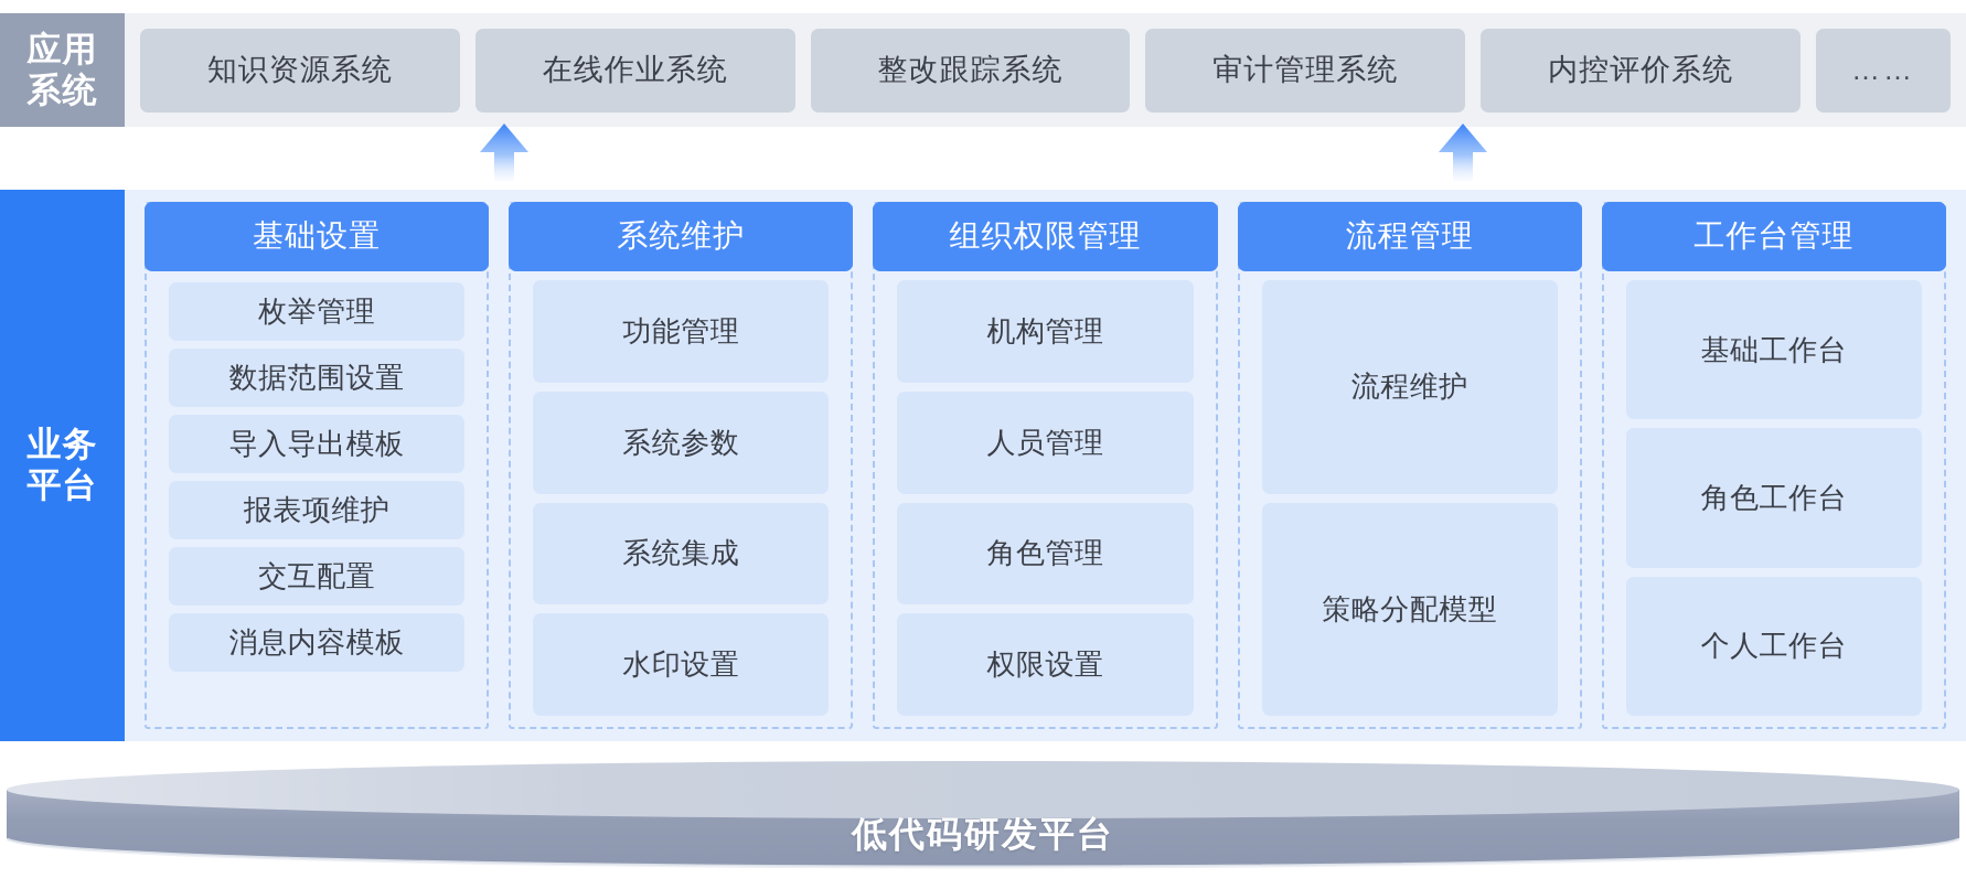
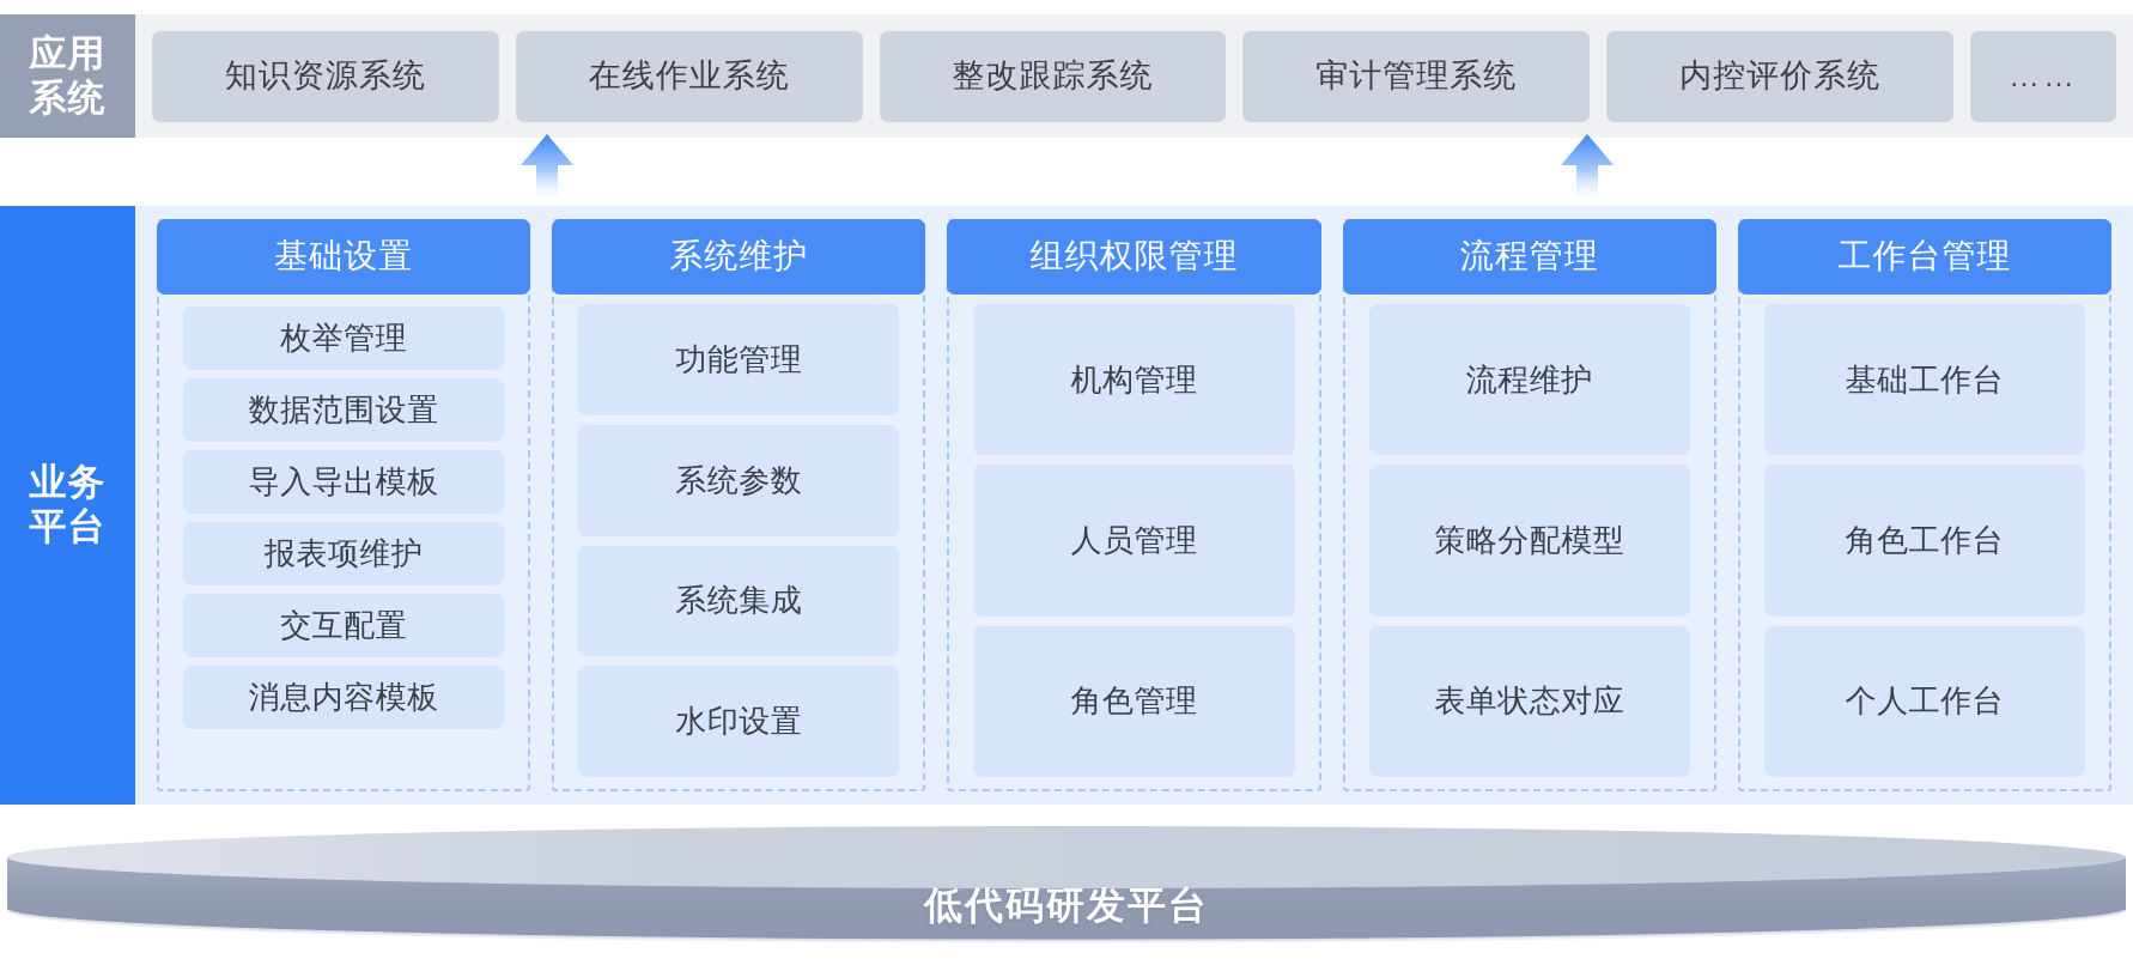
  应用
  系统
  知识资源系统
  在线作业系统
  整改跟踪系统
  审计管理系统
  内控评价系统
  ……
  业务
  平台
  基础设置
  枚举管理
  数据范围设置
  导入导出模板
  报表项维护
  交互配置
  消息内容模板
  系统维护
  功能管理
  系统参数
  系统集成
  水印设置
  组织权限管理
  机构管理
  人员管理
  角色管理
- 权限设置
  流程管理
  流程维护
  策略分配模型
+ 表单状态对应
  工作台管理
  基础工作台
  角色工作台
  个人工作台
  低代码研发平台
